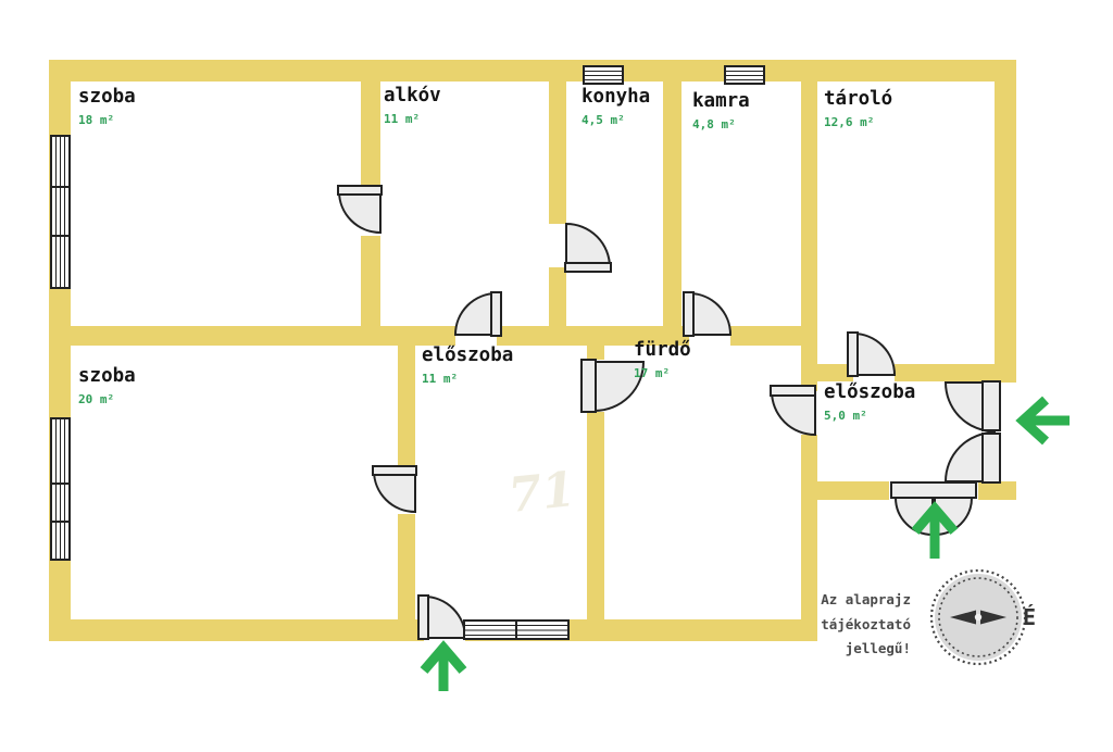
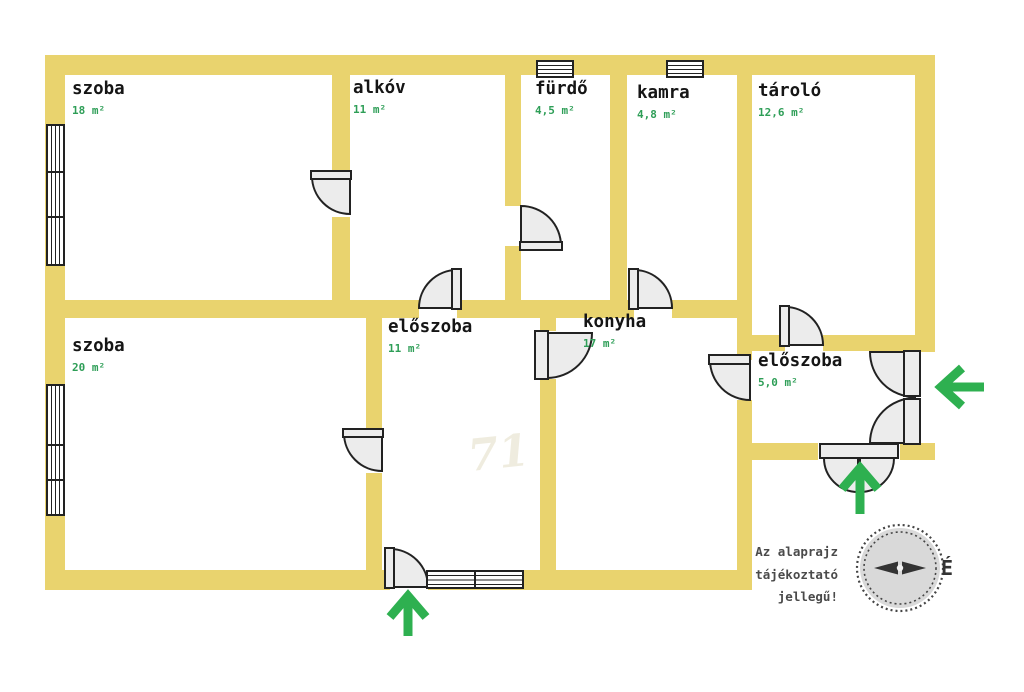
  szoba
  18 m²
  alkóv
  11 m²
- konyha
+ fürdő
  4,5 m²
  kamra
  4,8 m²
  tároló
  12,6 m²
  szoba
  20 m²
  előszoba
  11 m²
- fürdő
+ konyha
  17 m²
  előszoba
  5,0 m²
  Az alaprajz
  tájékoztató
  jellegű!
  É
